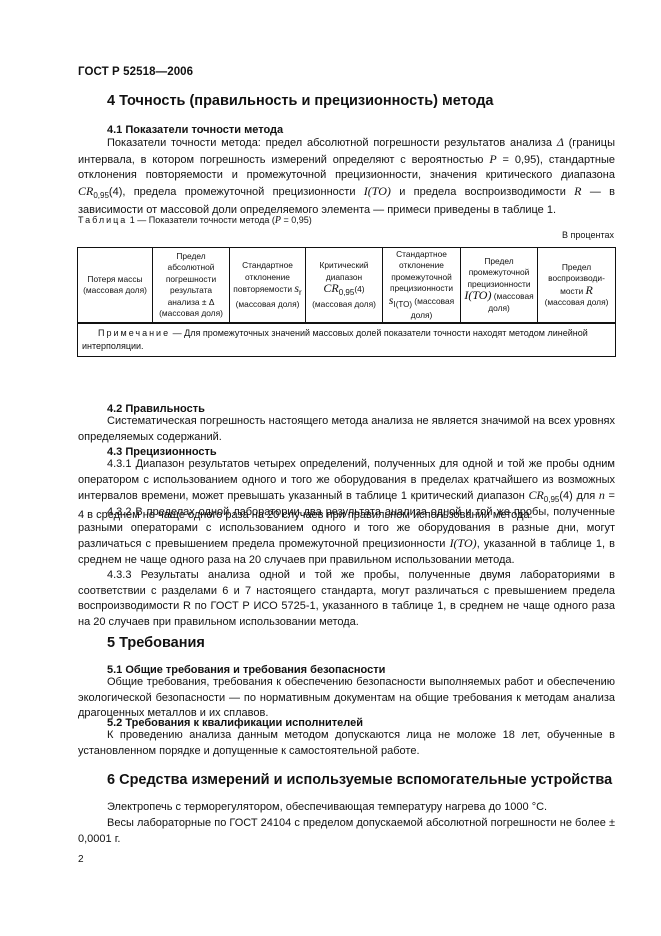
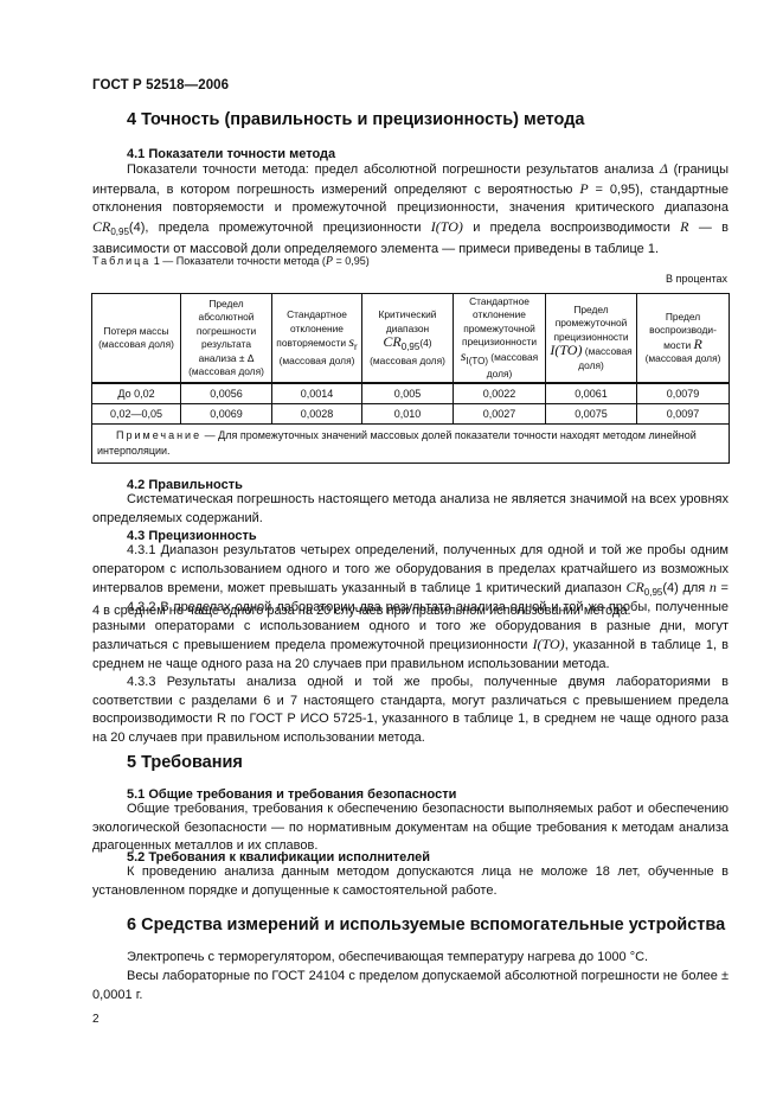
  ГОСТ Р 52518—2006
  4 Точность (правильность и прецизионность) метода
  4.1 Показатели точности метода
  Показатели точности метода: предел абсолютной погрешности результатов анализа Δ (границы интервала, в котором погрешность измерений определяют с вероятностью P = 0,95), стандартные отклонения повторяемости и промежуточной прецизионности, значения критического диапазона CR0,95(4), предела промежуточной прецизионности I(TO) и предела воспроизводимости R — в зависимости от массовой доли определяемого элемента — примеси приведены в таблице 1.
  Таблица 1 — Показатели точности метода (P = 0,95)
  В процентах
  Потеря массы (массовая доля)	Предел абсолютной погрешности результата анализа ± Δ(массовая доля)	Стандартное отклонение повторяемости sr (массовая доля)	Критический диапазонCR0,95(4)(массовая доля)	Стандартное отклонение промежуточной прецизионности sI(TO) (массовая доля)	Предел промежуточной прецизионности I(TO) (массовая доля)	Предел воспроизводи-мости R (массовая доля)
+ До 0,02	0,0056	0,0014	0,005	0,0022	0,0061	0,0079
+ 0,02—0,05	0,0069	0,0028	0,010	0,0027	0,0075	0,0097
  Примечание — Для промежуточных значений массовых долей показатели точности находят методом линейной интерполяции.
  4.2 Правильность
  Систематическая погрешность настоящего метода анализа не является значимой на всех уровнях определяемых содержаний.
  4.3 Прецизионность
  4.3.1 Диапазон результатов четырех определений, полученных для одной и той же пробы одним оператором с использованием одного и того же оборудования в пределах кратчайшего из возможных интервалов времени, может превышать указанный в таблице 1 критический диапазон CR0,95(4) для n = 4 в среднем не чаще одного раза на 20 случаев при правильном использовании метода.
  4.3.2 В пределах одной лаборатории два результата анализа одной и той же пробы, полученные разными операторами с использованием одного и того же оборудования в разные дни, могут различаться с превышением предела промежуточной прецизионности I(TO), указанной в таблице 1, в среднем не чаще одного раза на 20 случаев при правильном использовании метода.
  4.3.3 Результаты анализа одной и той же пробы, полученные двумя лабораториями в соответствии с разделами 6 и 7 настоящего стандарта, могут различаться с превышением предела воспроизводимости R по ГОСТ Р ИСО 5725-1, указанного в таблице 1, в среднем не чаще одного раза на 20 случаев при правильном использовании метода.
  5 Требования
  5.1 Общие требования и требования безопасности
  Общие требования, требования к обеспечению безопасности выполняемых работ и обеспечению экологической безопасности — по нормативным документам на общие требования к методам анализа драгоценных металлов и их сплавов.
  5.2 Требования к квалификации исполнителей
  К проведению анализа данным методом допускаются лица не моложе 18 лет, обученные в установленном порядке и допущенные к самостоятельной работе.
  6 Средства измерений и используемые вспомогательные устройства
  Электропечь с терморегулятором, обеспечивающая температуру нагрева до 1000 °С.
  Весы лабораторные по ГОСТ 24104 с пределом допускаемой абсолютной погрешности не более ± 0,0001 г.
  2
